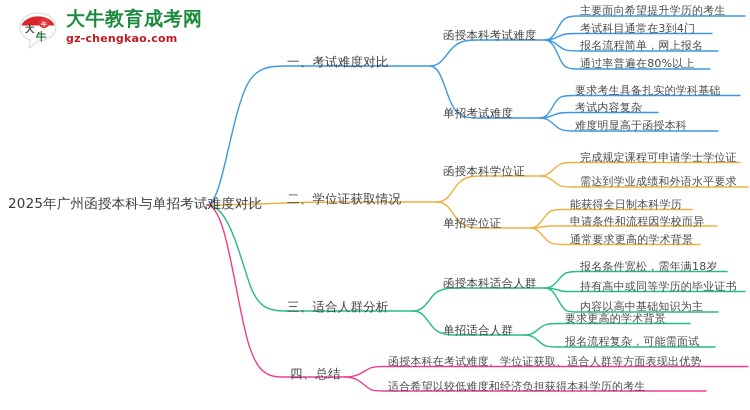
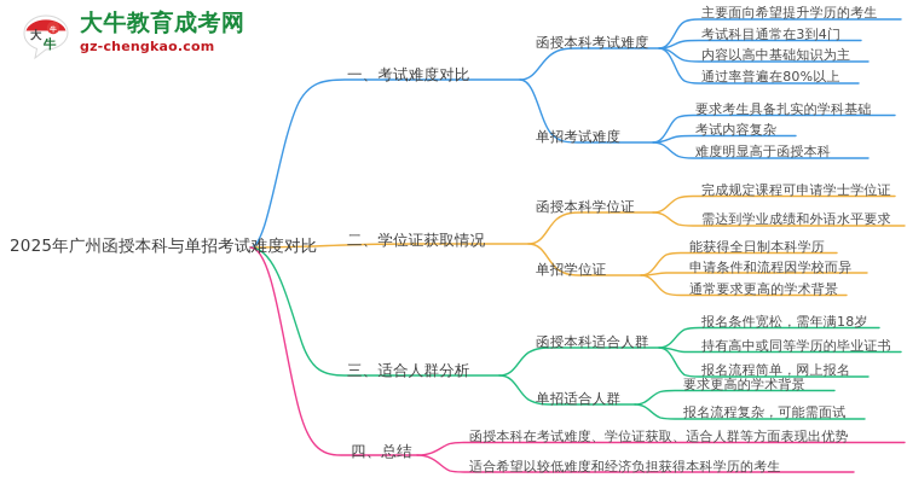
  大
  牛
  大牛教育成考网
  gz-chengkao.com
  2025年广州函授本科与单招考试难度对比
  一、考试难度对比
  函授本科考试难度
  单招考试难度
  主要面向希望提升学历的考生
  考试科目通常在3到4门
- 报名流程简单，网上报名
+ 内容以高中基础知识为主
  通过率普遍在80%以上
  要求考生具备扎实的学科基础
  考试内容复杂
  难度明显高于函授本科
  二、学位证获取情况
  函授本科学位证
  单招学位证
  完成规定课程可申请学士学位证
  需达到学业成绩和外语水平要求
  能获得全日制本科学历
  申请条件和流程因学校而异
  通常要求更高的学术背景
  三、适合人群分析
  函授本科适合人群
  单招适合人群
  报名条件宽松，需年满18岁
  持有高中或同等学历的毕业证书
- 内容以高中基础知识为主
+ 报名流程简单，网上报名
  要求更高的学术背景
  报名流程复杂，可能需面试
  四、总结
  函授本科在考试难度、学位证获取、适合人群等方面表现出优势
  适合希望以较低难度和经济负担获得本科学历的考生
